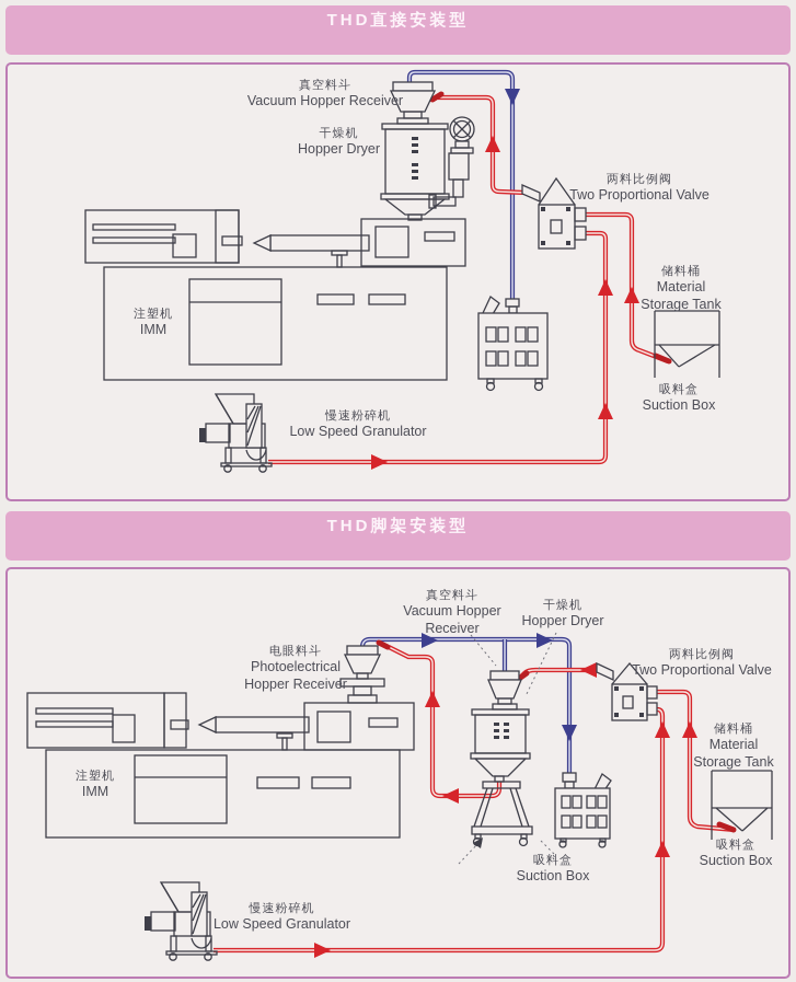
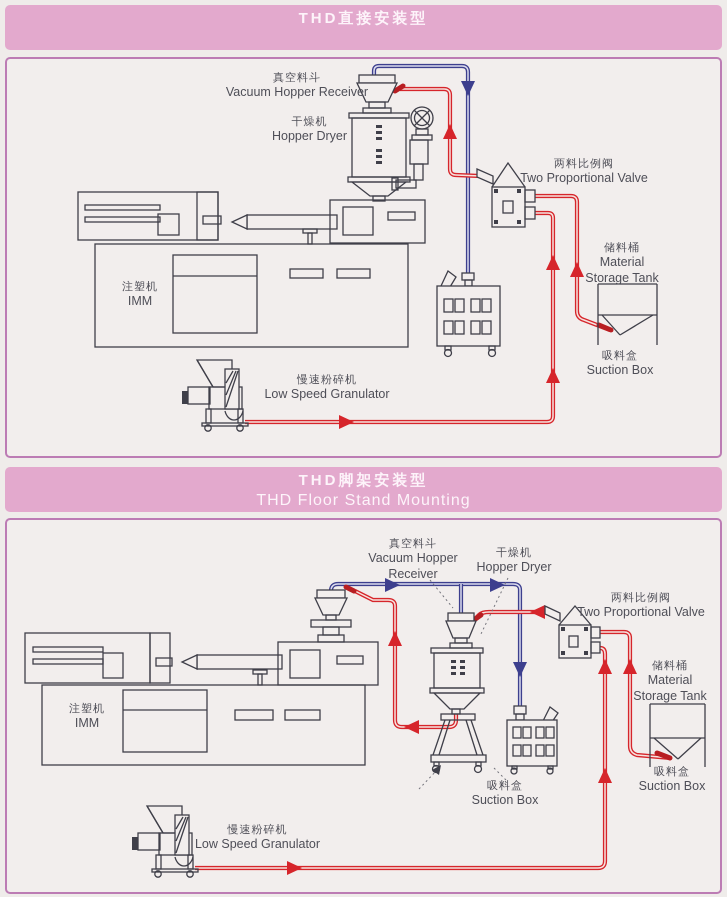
  THD直接安装型
  真空料斗
  Vacuum Hopper Receiver
  干燥机
  Hopper Dryer
  两料比例阀
  Two Proportional Valve
  储料桶
  Material
  Storage Tank
  吸料盒
  Suction Box
  注塑机
  IMM
  慢速粉碎机
  Low Speed Granulator
  THD脚架安装型
+ THD Floor Stand Mounting
  真空料斗
  Vacuum Hopper
  Receiver
  干燥机
  Hopper Dryer
- 电眼料斗
- Photoelectrical
- Hopper Receiver
  两料比例阀
  Two Proportional Valve
  储料桶
  Material
  Storage Tank
  吸料盒
  Suction Box
  吸料盒
  Suction Box
  注塑机
  IMM
  慢速粉碎机
  Low Speed Granulator
